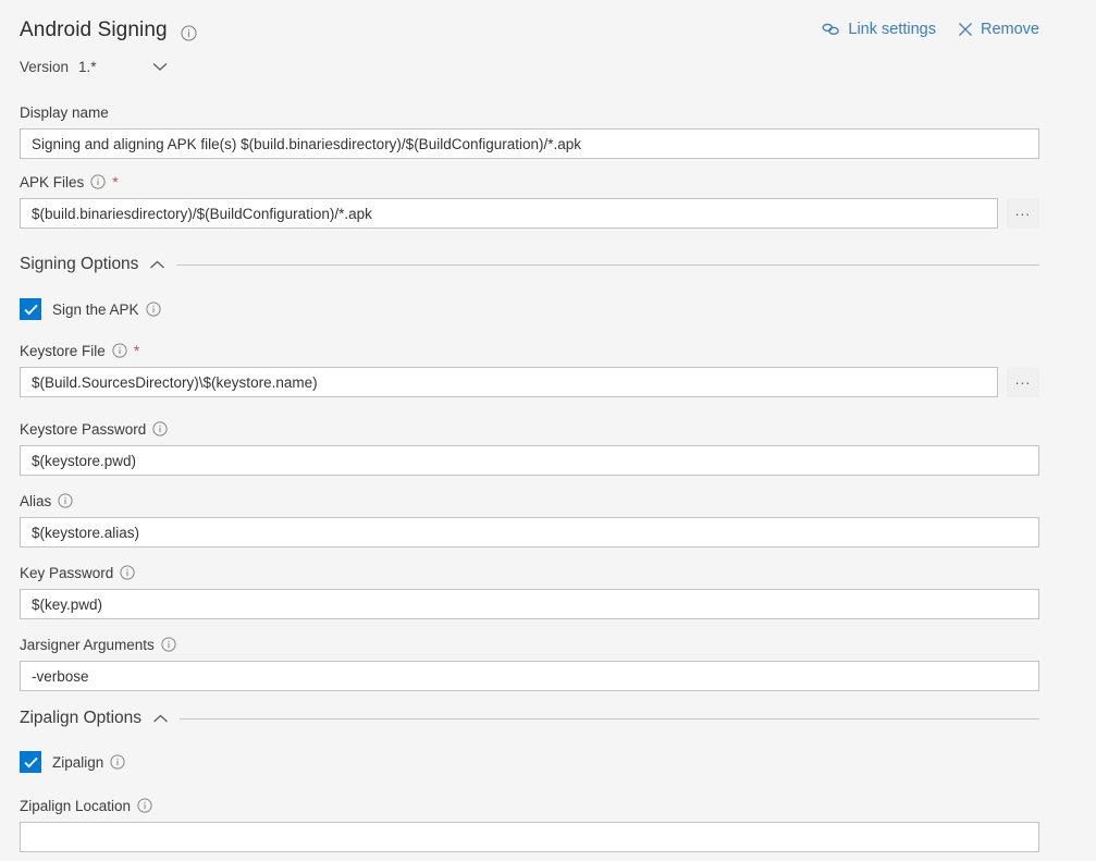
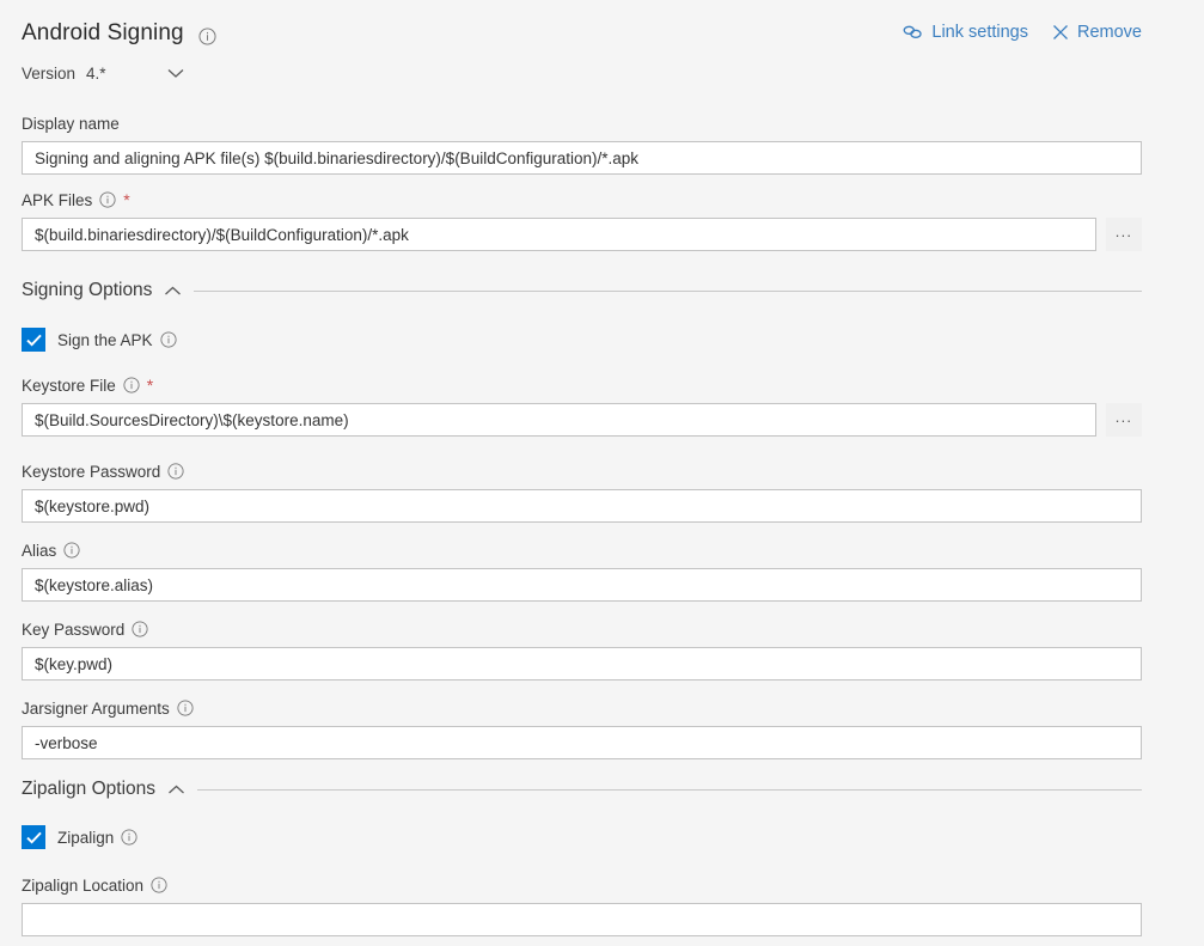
  Android Signing
  Link settings
  Remove
  Version
- 1.*
+ 4.*
  Display name
  Signing and aligning APK file(s) $(build.binariesdirectory)/$(BuildConfiguration)/*.apk
  APK Files
  *
  $(build.binariesdirectory)/$(BuildConfiguration)/*.apk
  ...
  Signing Options
  Sign the APK
  Keystore File
  *
  $(Build.SourcesDirectory)\$(keystore.name)
  ...
  Keystore Password
  $(keystore.pwd)
  Alias
  $(keystore.alias)
  Key Password
  $(key.pwd)
  Jarsigner Arguments
  -verbose
  Zipalign Options
  Zipalign
  Zipalign Location
